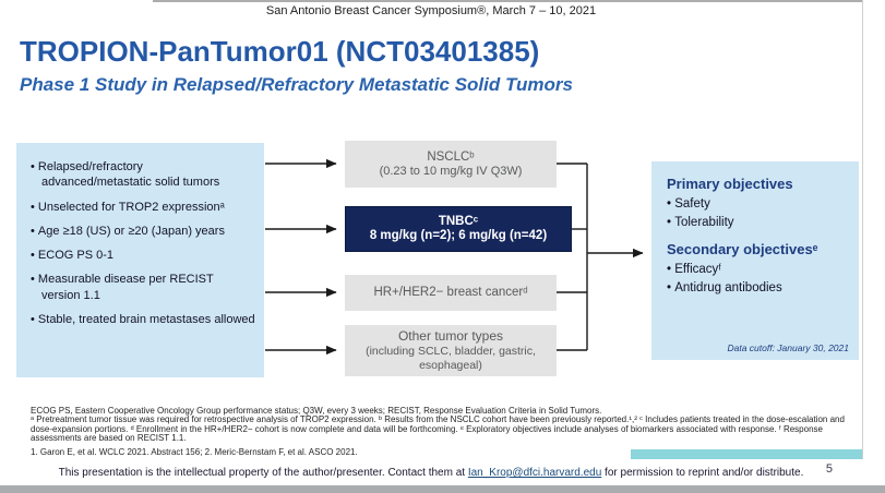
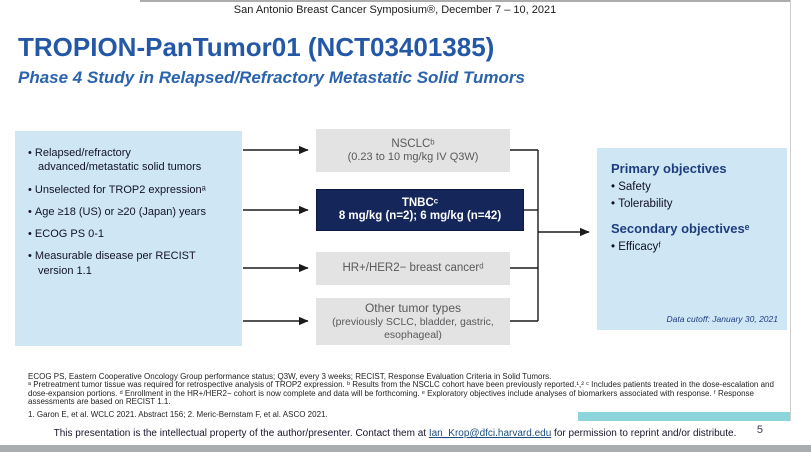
- San Antonio Breast Cancer Symposium®, March 7 – 10, 2021
+ San Antonio Breast Cancer Symposium®, December 7 – 10, 2021
  TROPION-PanTumor01 (NCT03401385)
- Phase 1 Study in Relapsed/Refractory Metastatic Solid Tumors
+ Phase 4 Study in Relapsed/Refractory Metastatic Solid Tumors
  Relapsed/refractory advanced/metastatic solid tumors
  Unselected for TROP2 expressionᵃ
  Age ≥18 (US) or ≥20 (Japan) years
  ECOG PS 0-1
  Measurable disease per RECIST version 1.1
- Stable, treated brain metastases allowed
  NSCLCᵇ
  (0.23 to 10 mg/kg IV Q3W)
  TNBCᶜ
  8 mg/kg (n=2); 6 mg/kg (n=42)
  HR+/HER2− breast cancerᵈ
  Other tumor types
- (including SCLC, bladder, gastric, esophageal)
+ (previously SCLC, bladder, gastric, esophageal)
  Primary objectives
  Safety
  Tolerability
  Secondary objectivesᵉ
  Efficacyᶠ
- Antidrug antibodies
  Data cutoff: January 30, 2021
  ECOG PS, Eastern Cooperative Oncology Group performance status; Q3W, every 3 weeks; RECIST, Response Evaluation Criteria in Solid Tumors.
  ᵃ Pretreatment tumor tissue was required for retrospective analysis of TROP2 expression. ᵇ Results from the NSCLC cohort have been previously reported.¹,² ᶜ Includes patients treated in the dose-escalation and dose-expansion portions. ᵈ Enrollment in the HR+/HER2− cohort is now complete and data will be forthcoming. ᵉ Exploratory objectives include analyses of biomarkers associated with response. ᶠ Response assessments are based on RECIST 1.1.
  1. Garon E, et al. WCLC 2021. Abstract 156; 2. Meric-Bernstam F, et al. ASCO 2021.
  This presentation is the intellectual property of the author/presenter. Contact them at Ian_Krop@dfci.harvard.edu for permission to reprint and/or distribute.
  5
